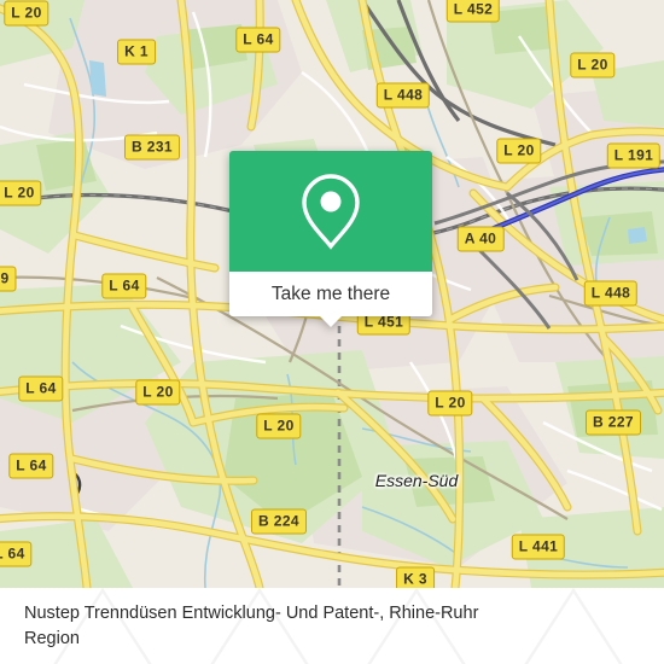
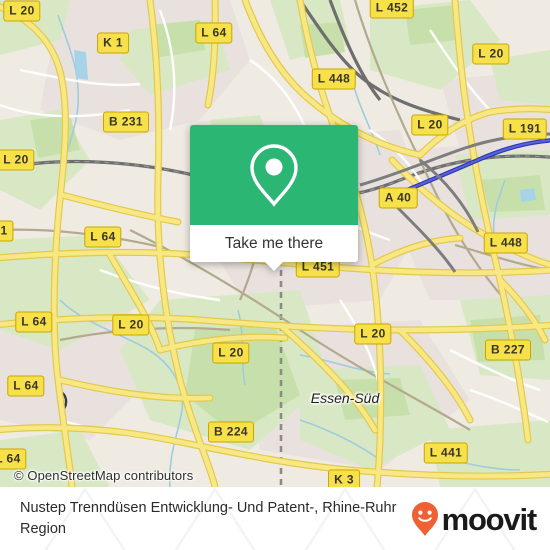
  L 20
  K 1
  L 64
  L 452
  L 448
  L 20
  B 231
  L 20
  L 191
  L 20
- 9
+ 1
  A 40
  L 64
  L 448
  L 451
  L 64
  L 20
  L 20
  B 227
  L 20
  L 64
  B 224
  L 441
  K 3
  Essen-Süd
+ © OpenStreetMap contributors
  Take me there
  Nustep Trenndüsen Entwicklung- Und Patent-, Rhine-Ruhr Region
+ moovit
